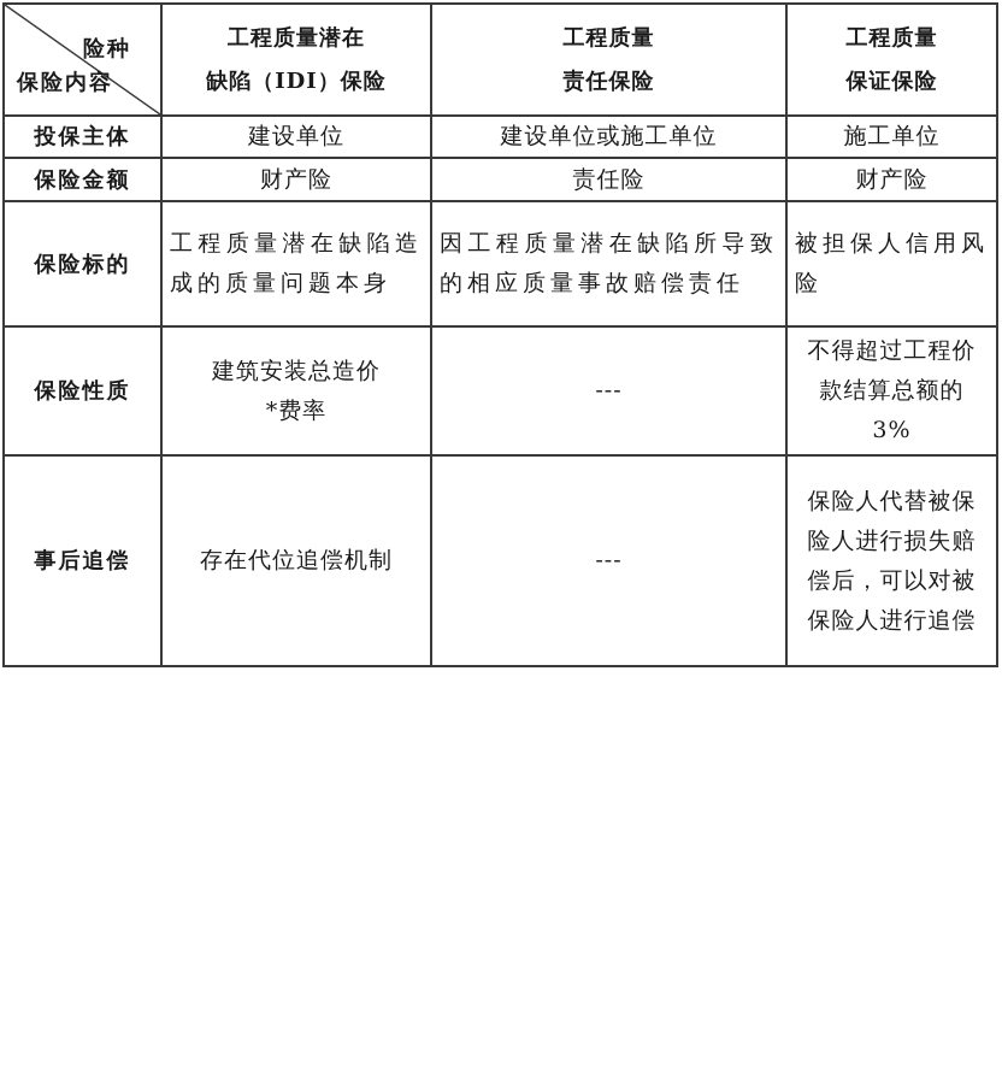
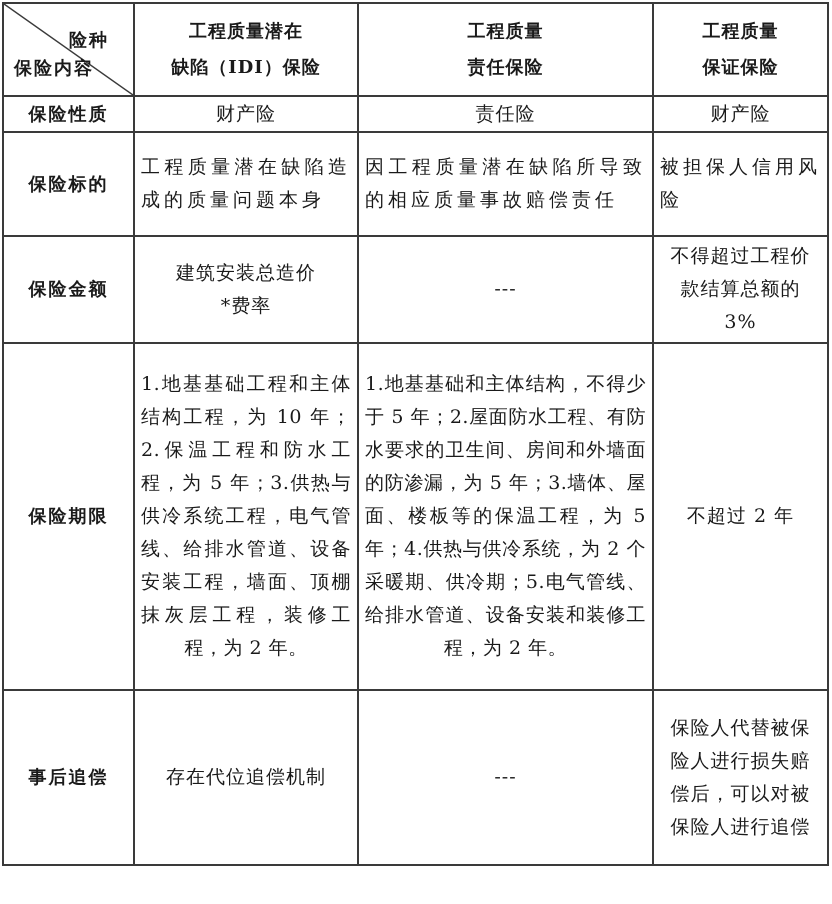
  险种 保险内容	工程质量潜在 缺陷（IDI）保险	工程质量 责任保险	工程质量 保证保险
- 投保主体	建设单位	建设单位或施工单位	施工单位
- 保险金额	财产险	责任险	财产险
+ 保险性质	财产险	责任险	财产险
  保险标的	工程质量潜在缺陷造成的质量问题本身	因工程质量潜在缺陷所导致的相应质量事故赔偿责任	被担保人信用风险
- 保险性质	建筑安装总造价*费率	---	不得超过工程价款结算总额的 3%
+ 保险金额	建筑安装总造价*费率	---	不得超过工程价款结算总额的 3%
+ 保险期限	1.地基基础工程和主体结构工程，为 10 年；2.保温工程和防水工程，为 5 年；3.供热与供冷系统工程，电气管线、给排水管道、设备安装工程，墙面、顶棚抹灰层工程，装修工程，为 2 年。	1.地基基础和主体结构，不得少于 5 年；2.屋面防水工程、有防水要求的卫生间、房间和外墙面的防渗漏，为 5 年；3.墙体、屋面、楼板等的保温工程，为 5 年；4.供热与供冷系统，为 2 个采暖期、供冷期；5.电气管线、给排水管道、设备安装和装修工程，为 2 年。	不超过 2 年
  事后追偿	存在代位追偿机制	---	保险人代替被保险人进行损失赔偿后，可以对被保险人进行追偿
